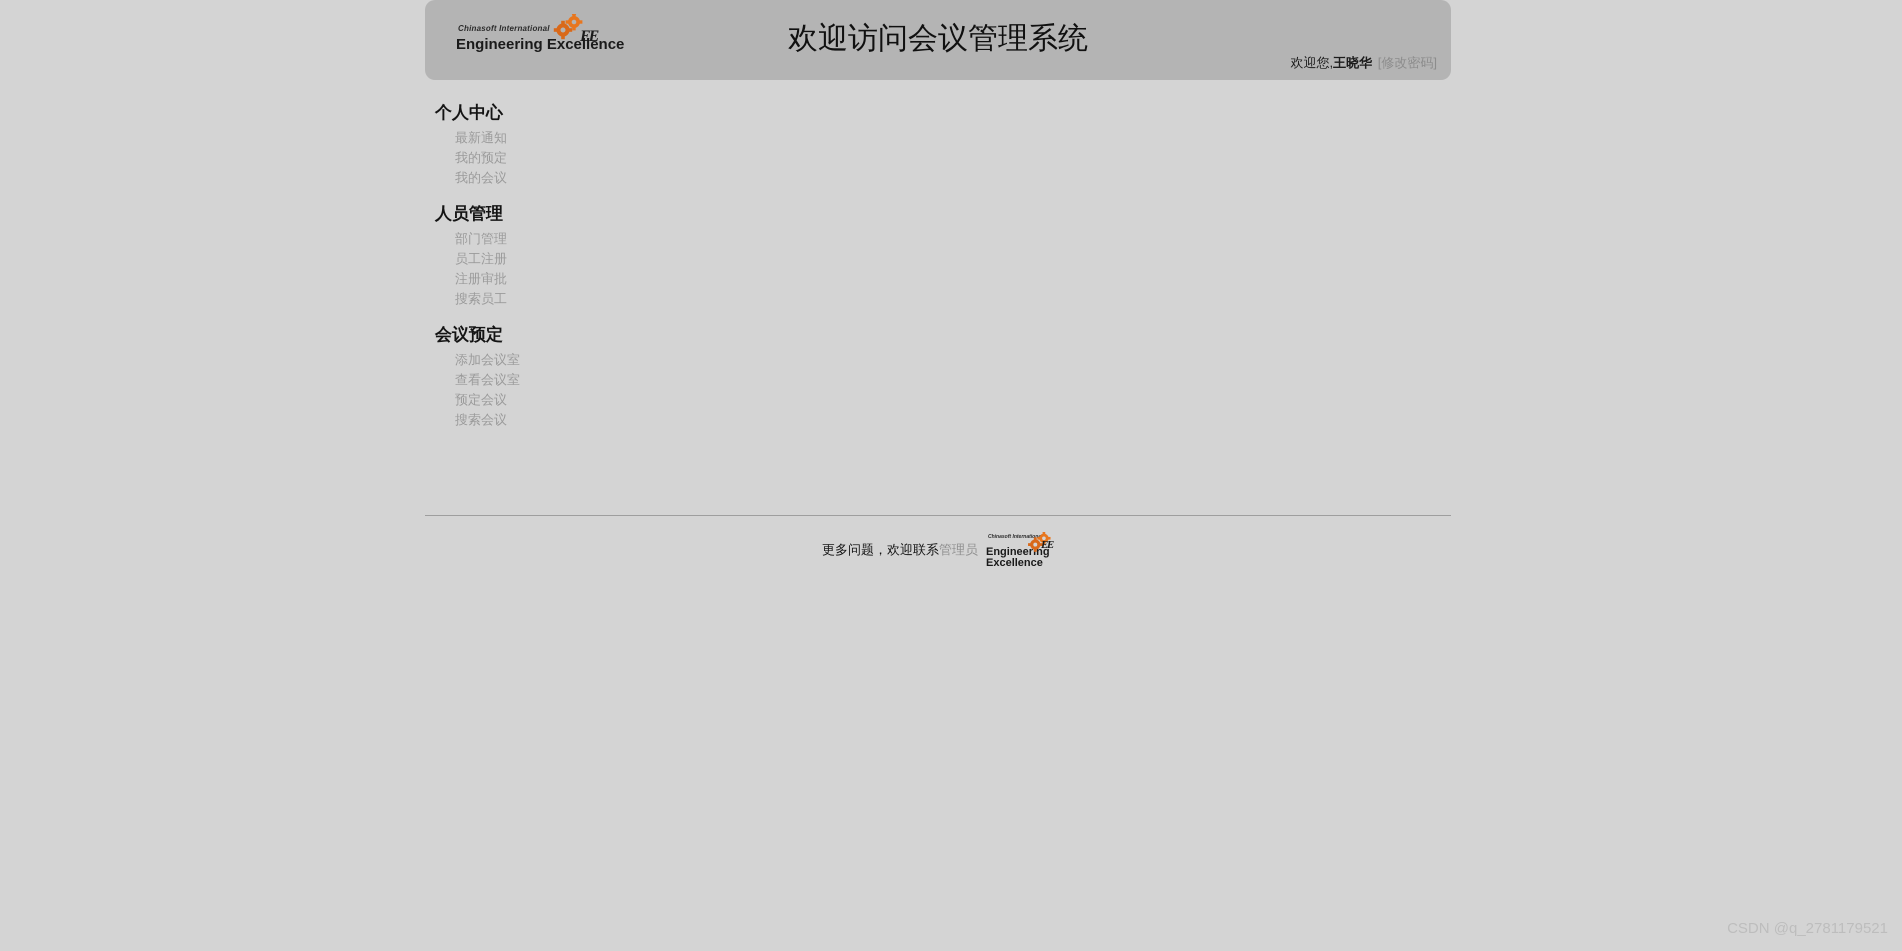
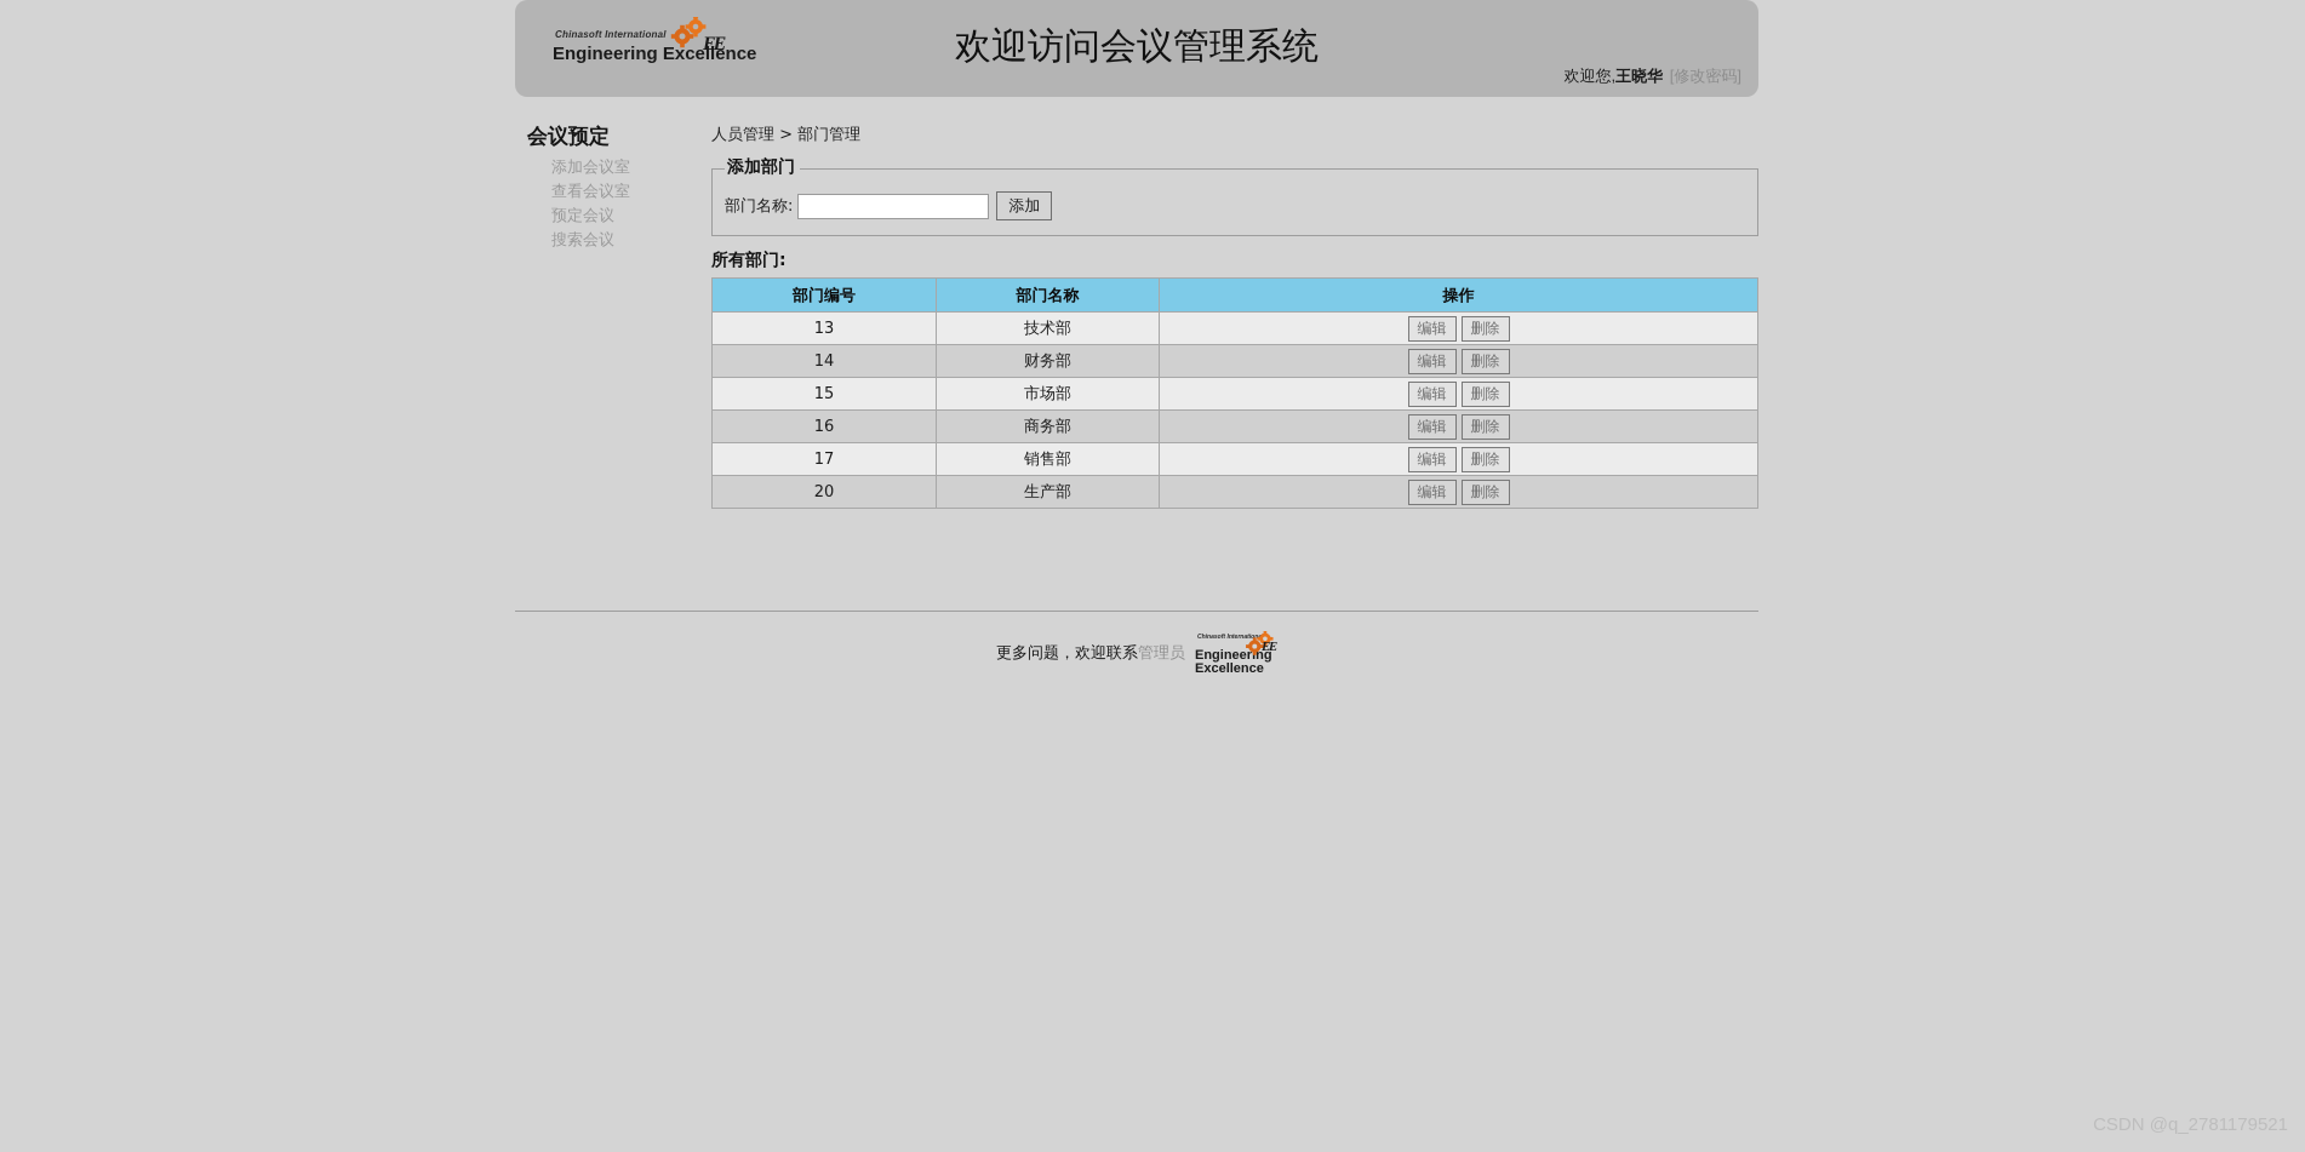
  Chinasoft International
  Engineering Excellence
  EE
  欢迎访问会议管理系统
  欢迎您,王晓华 [修改密码]
- 个人中心
- 最新通知
- 我的预定
- 我的会议
- 人员管理
- 部门管理
- 员工注册
- 注册审批
- 搜索员工
  会议预定
  添加会议室
  查看会议室
  预定会议
  搜索会议
+ 人员管理 > 部门管理
+ 添加部门
+ 部门名称:
+ 添加
+ 所有部门:
+ 部门编号	部门名称	操作
+ 13	技术部	编辑 删除
+ 14	财务部	编辑 删除
+ 15	市场部	编辑 删除
+ 16	商务部	编辑 删除
+ 17	销售部	编辑 删除
+ 20	生产部	编辑 删除
  更多问题，欢迎联系管理员
  Engineering
  Excellence
  EE
